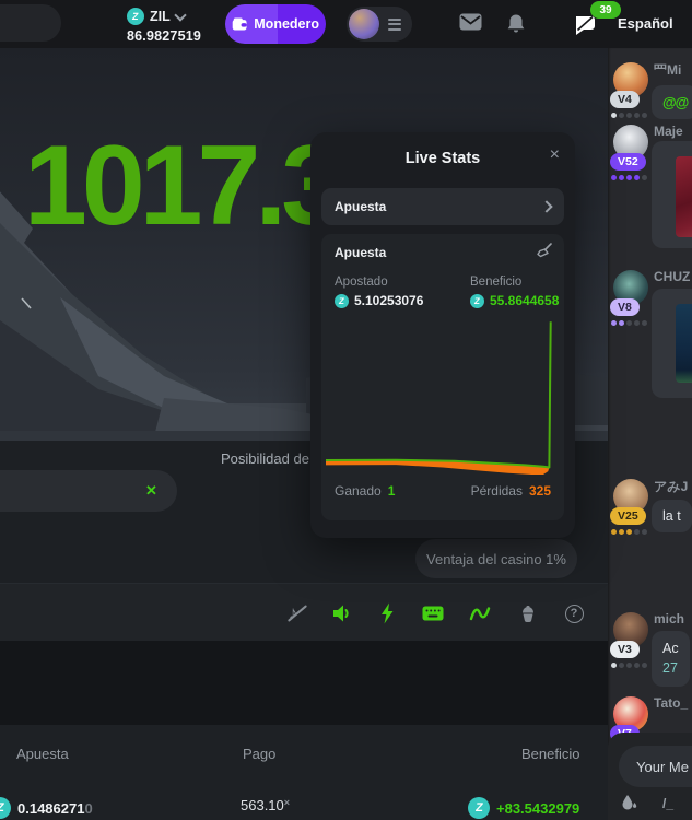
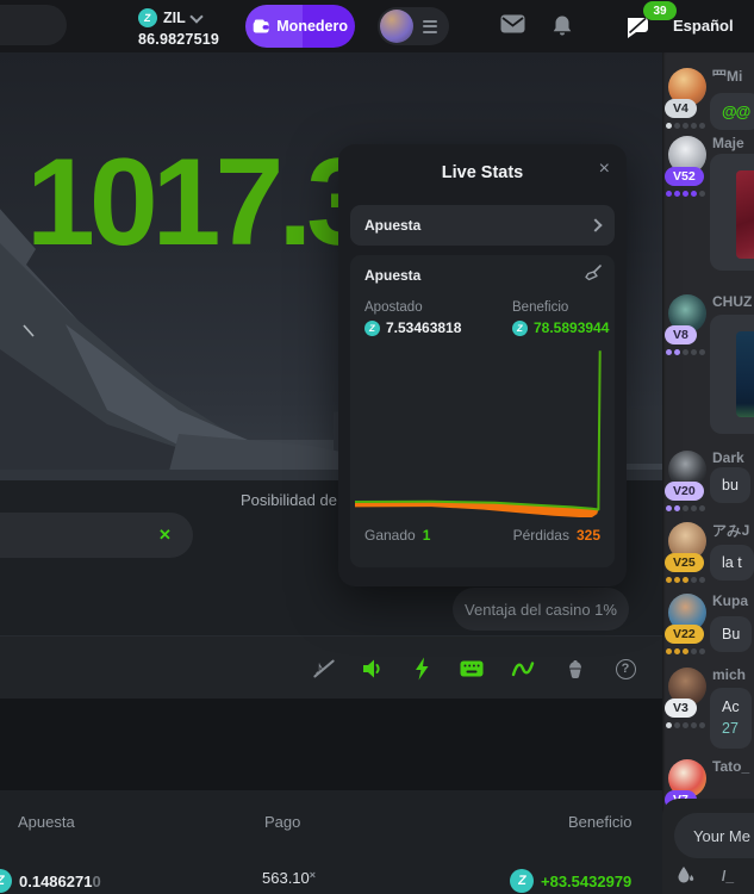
  1017.
  ✕
  Posibilidad de
  Ventaja del casino 1%
  ♪
  ?
  Apuesta
  Pago
  Beneficio
  0.14862710
  563.10×
  +83.5432979
  Live Stats
  ×
  Apuesta
  Apuesta
  Apostado
  Beneficio
- 5.10253076
+ 7.53463818
- 55.8644658
+ 78.5893944
  Ganado 1
  Pérdidas 325
  罒Mi
  V4
  @@
  Maje
  V52
  CHUZ
  V8
+ Dark
+ V20
+ bu
  アみJ
  V25
  la t
+ Kupa
+ V22
+ Bu
  mich
  V3
  Ac
  27
  Tato_
  Your Me
  /_
  ZIL
  86.9827519
  Monedero
  39
  Español
